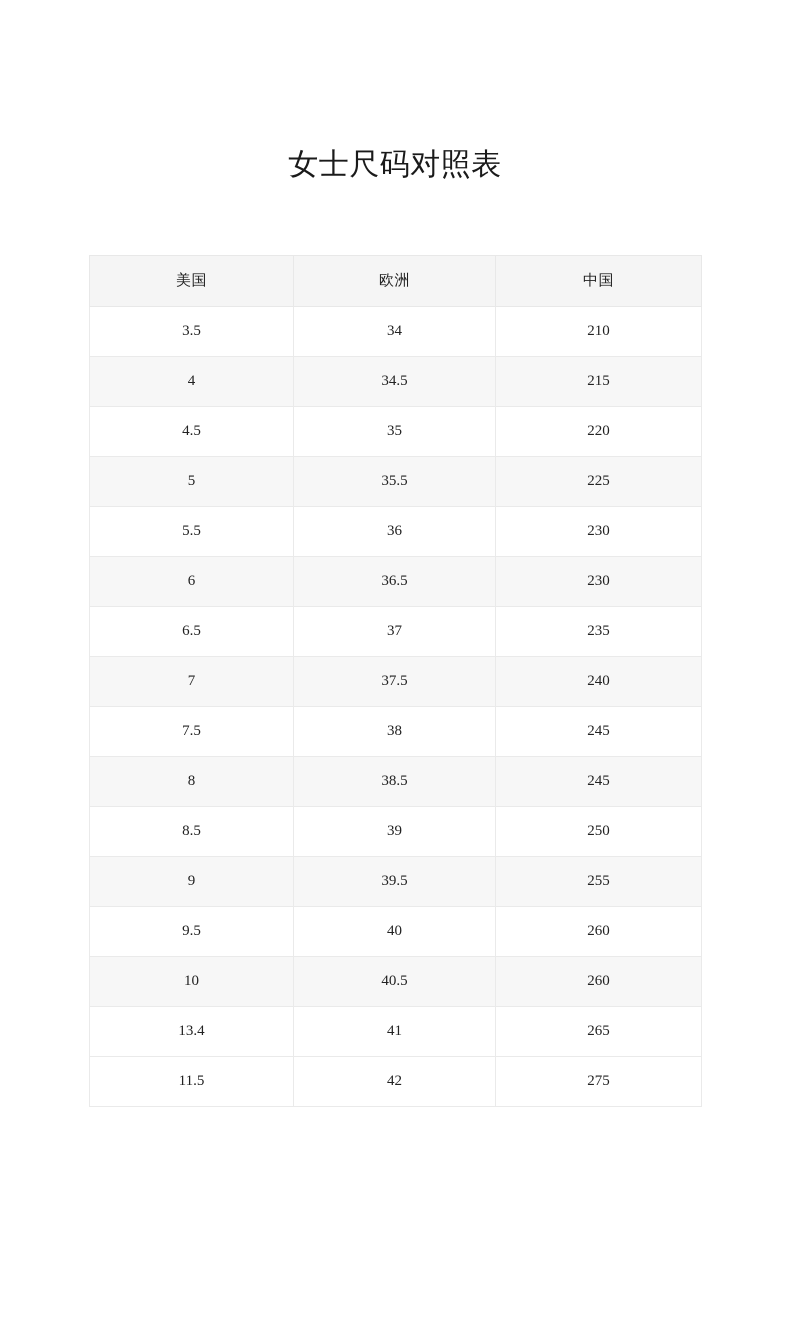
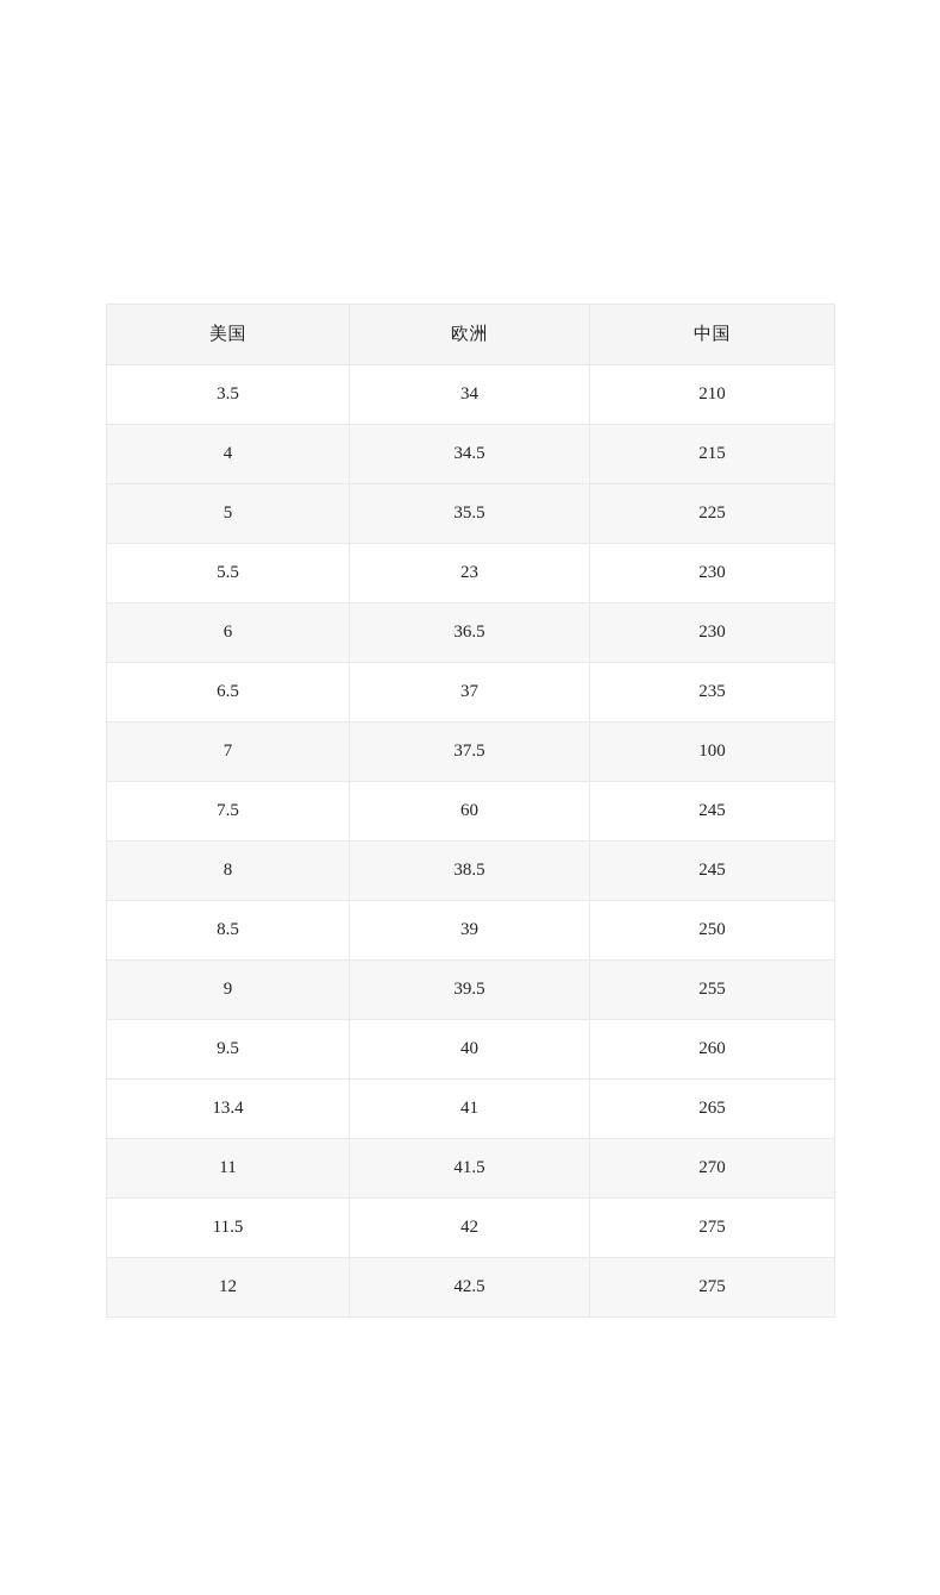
- 女士尺码对照表
  美国	欧洲	中国
  3.5	34	210
  4	34.5	215
- 4.5	35	220
  5	35.5	225
- 5.5	36	230
+ 5.5	23	230
  6	36.5	230
  6.5	37	235
- 7	37.5	240
+ 7	37.5	100
- 7.5	38	245
+ 7.5	60	245
  8	38.5	245
  8.5	39	250
  9	39.5	255
  9.5	40	260
- 10	40.5	260
  13.4	41	265
+ 11	41.5	270
  11.5	42	275
+ 12	42.5	275
